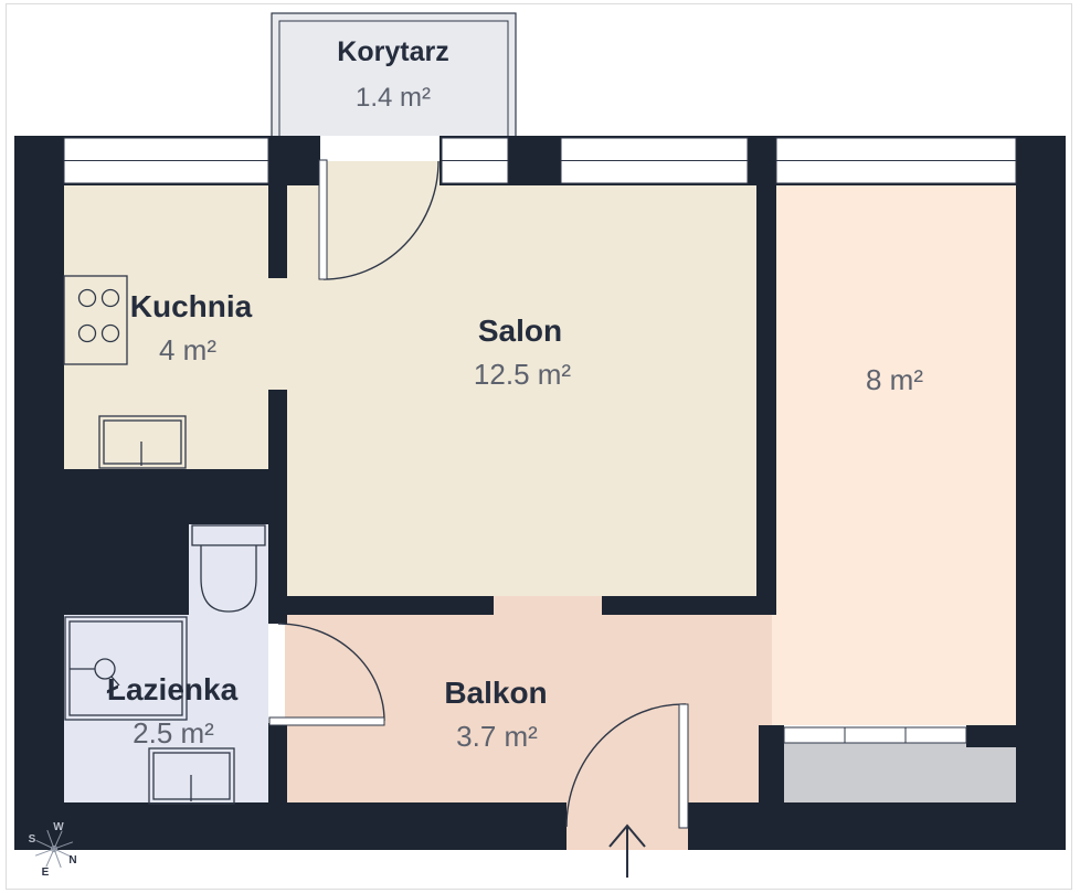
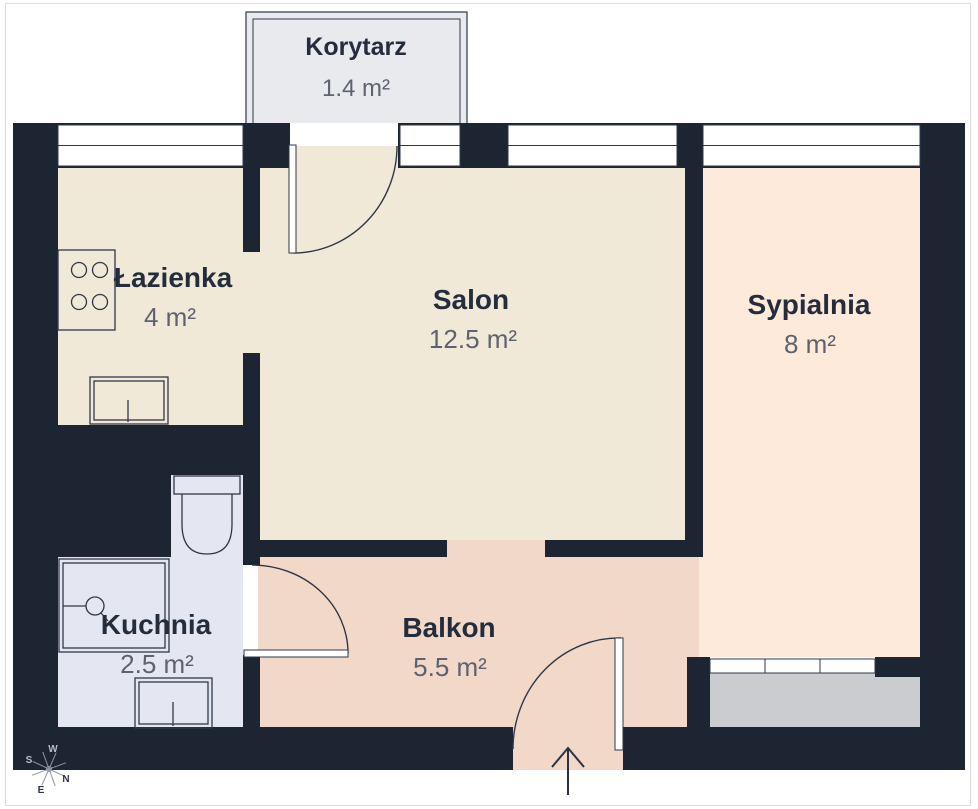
  Korytarz
- Kuchnia
+ Łazienka
  Salon
+ Sypialnia
- Łazienka
+ Kuchnia
  Balkon
  1.4 m²
  4 m²
  12.5 m²
  8 m²
  2.5 m²
- 3.7 m²
+ 5.5 m²
  W
  S
  N
  E
